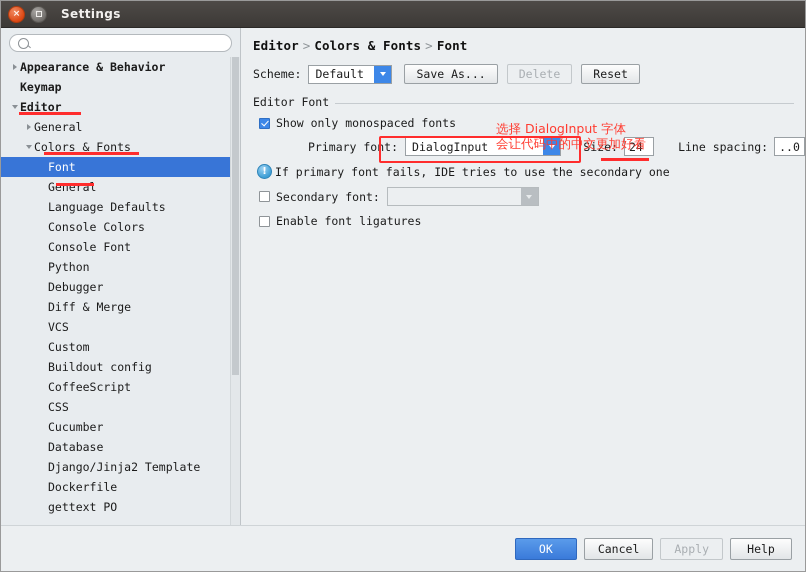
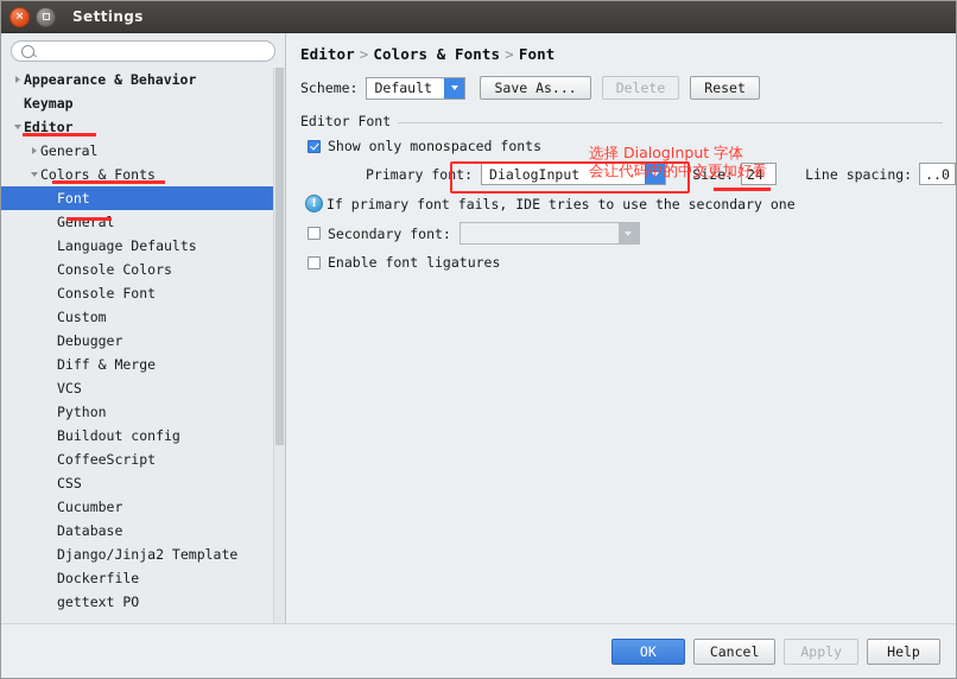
  ×
  Settings
  Appearance & Behavior
  Keymap
  Editor
  General
  Colors & Fonts
  Font
  General
  Language Defaults
  Console Colors
  Console Font
- Python
+ Custom
  Debugger
  Diff & Merge
  VCS
- Custom
+ Python
  Buildout config
  CoffeeScript
  CSS
  Cucumber
  Database
  Django/Jinja2 Template
  Dockerfile
  gettext PO
  Editor > Colors & Fonts > Font
  Scheme:
  Default
  Save As...
  Delete
  Reset
  Editor Font
  Show only monospaced fonts
  Primary font:
  DialogInput
  Size:
  24
  Line spacing:
  ..0
  !
  If primary font fails, IDE tries to use the secondary one
  Secondary font:
  Enable font ligatures
  选择 DialogInput 字体
  会让代码中的中文更加好看
  OK
  Cancel
  Apply
  Help
